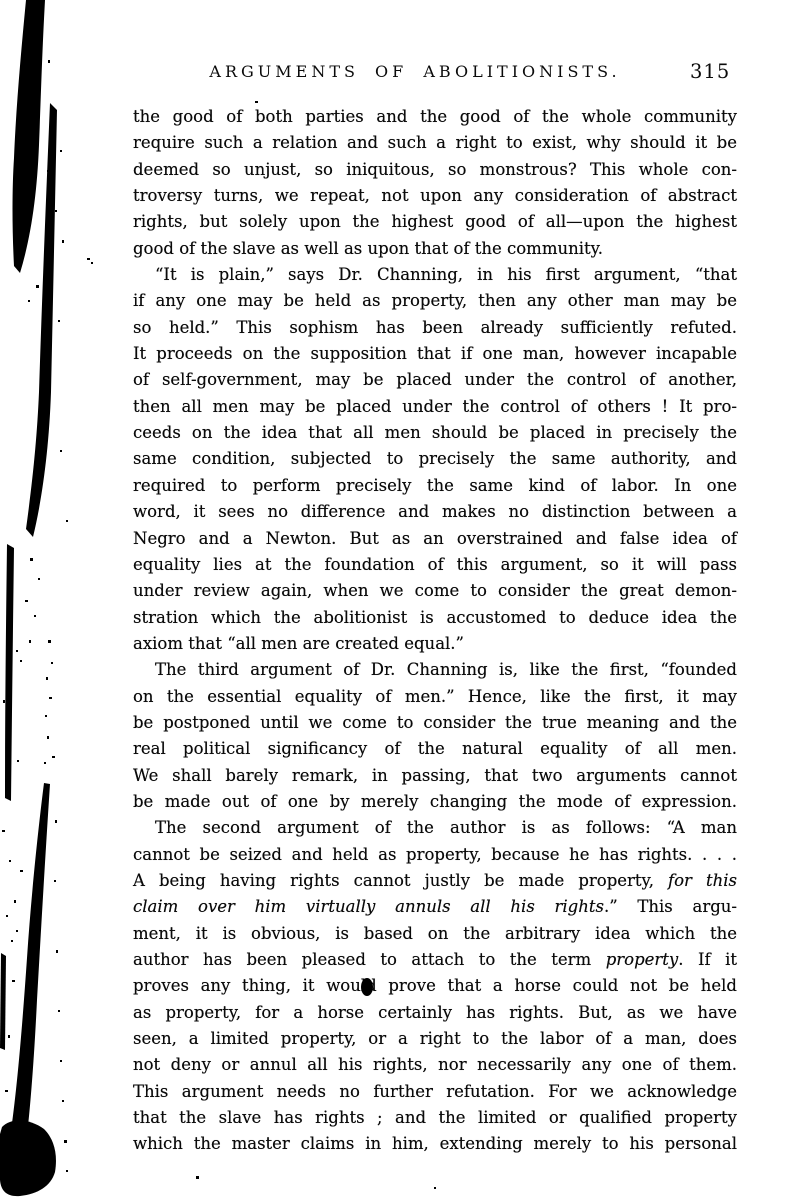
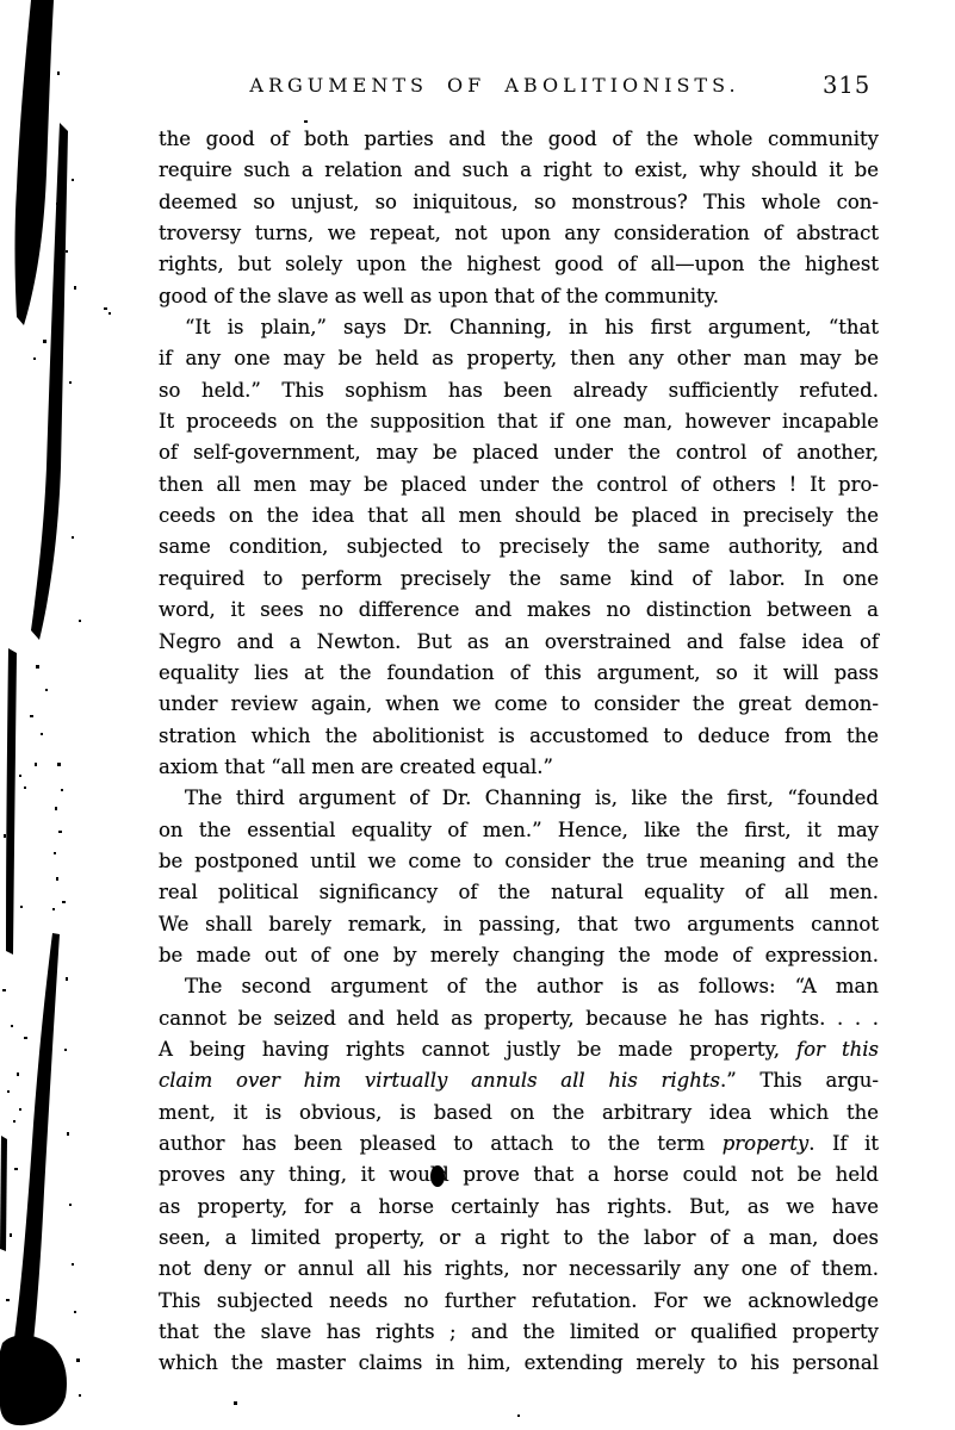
  ARGUMENTS OF ABOLITIONISTS.
  315
  the good of both parties and the good of the whole community
  require such a relation and such a right to exist, why should it be
  deemed so unjust, so iniquitous, so monstrous? This whole con-
  troversy turns, we repeat, not upon any consideration of abstract
  rights, but solely upon the highest good of all—upon the highest
  good of the slave as well as upon that of the community.
  “It is plain,” says Dr. Channing, in his first argument, “that
  if any one may be held as property, then any other man may be
  so held.” This sophism has been already sufficiently refuted.
  It proceeds on the supposition that if one man, however incapable
  of self-government, may be placed under the control of another,
  then all men may be placed under the control of others ! It pro-
  ceeds on the idea that all men should be placed in precisely the
  same condition, subjected to precisely the same authority, and
  required to perform precisely the same kind of labor. In one
  word, it sees no difference and makes no distinction between a
  Negro and a Newton. But as an overstrained and false idea of
  equality lies at the foundation of this argument, so it will pass
  under review again, when we come to consider the great demon-
- stration which the abolitionist is accustomed to deduce idea the
+ stration which the abolitionist is accustomed to deduce from the
  axiom that “all men are created equal.”
  The third argument of Dr. Channing is, like the first, “founded
  on the essential equality of men.” Hence, like the first, it may
  be postponed until we come to consider the true meaning and the
  real political significancy of the natural equality of all men.
  We shall barely remark, in passing, that two arguments cannot
  be made out of one by merely changing the mode of expression.
  The second argument of the author is as follows: “A man
  cannot be seized and held as property, because he has rights. . . .
  A being having rights cannot justly be made property, for this
  claim over him virtually annuls all his rights.” This argu-
  ment, it is obvious, is based on the arbitrary idea which the
  author has been pleased to attach to the term property. If it
  proves any thing, it wou prove that a horse could not be held
  as property, for a horse certainly has rights. But, as we have
  seen, a limited property, or a right to the labor of a man, does
  not deny or annul all his rights, nor necessarily any one of them.
- This argument needs no further refutation. For we acknowledge
+ This subjected needs no further refutation. For we acknowledge
  that the slave has rights ; and the limited or qualified property
  which the master claims in him, extending merely to his personal
